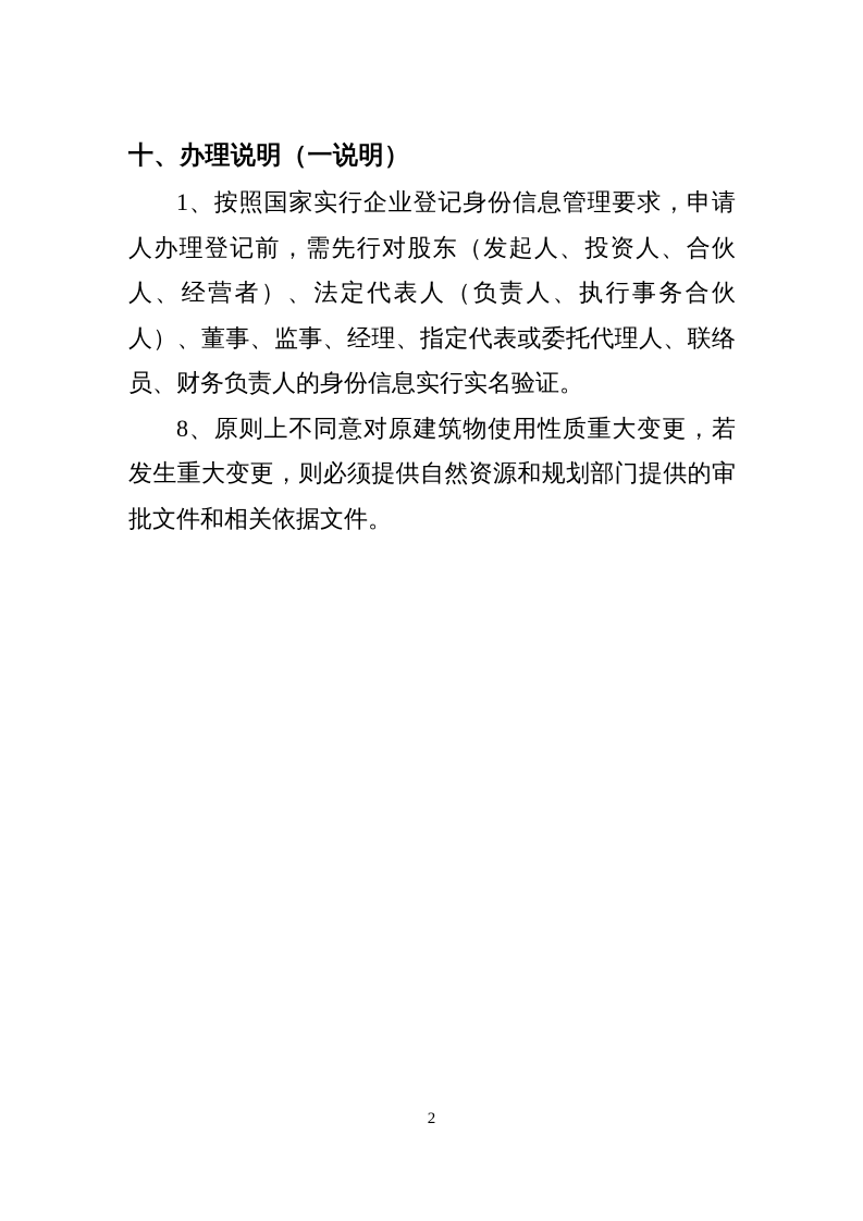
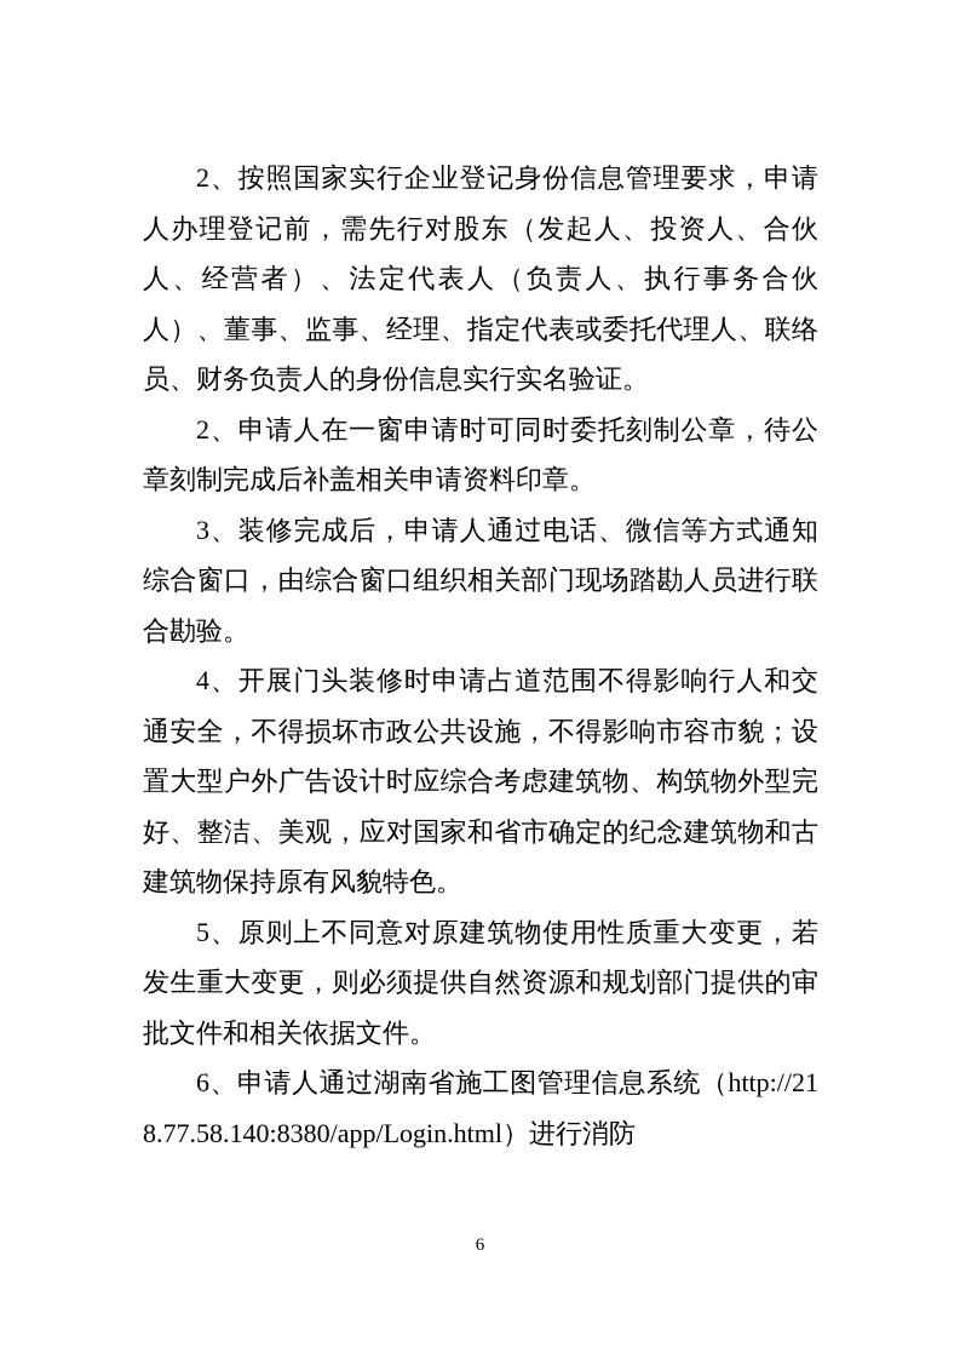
- 十、办理说明（一说明）
- 1、按照国家实行企业登记身份信息管理要求，申请人办理登记前，需先行对股东（发起人、投资人、合伙人、经营者）、法定代表人（负责人、执行事务合伙人）、董事、监事、经理、指定代表或委托代理人、联络员、财务负责人的身份信息实行实名验证。
+ 2、按照国家实行企业登记身份信息管理要求，申请人办理登记前，需先行对股东（发起人、投资人、合伙人、经营者）、法定代表人（负责人、执行事务合伙人）、董事、监事、经理、指定代表或委托代理人、联络员、财务负责人的身份信息实行实名验证。
+ 2、申请人在一窗申请时可同时委托刻制公章，待公章刻制完成后补盖相关申请资料印章。
+ 3、装修完成后，申请人通过电话、微信等方式通知综合窗口，由综合窗口组织相关部门现场踏勘人员进行联合勘验。
+ 4、开展门头装修时申请占道范围不得影响行人和交通安全，不得损坏市政公共设施，不得影响市容市貌；设置大型户外广告设计时应综合考虑建筑物、构筑物外型完好、整洁、美观，应对国家和省市确定的纪念建筑物和古建筑物保持原有风貌特色。
- 8、原则上不同意对原建筑物使用性质重大变更，若发生重大变更，则必须提供自然资源和规划部门提供的审批文件和相关依据文件。
+ 5、原则上不同意对原建筑物使用性质重大变更，若发生重大变更，则必须提供自然资源和规划部门提供的审批文件和相关依据文件。
+ 6、申请人通过湖南省施工图管理信息系统（http://218.77.58.140:8380/app/Login.html）进行消防
- 2
+ 6
